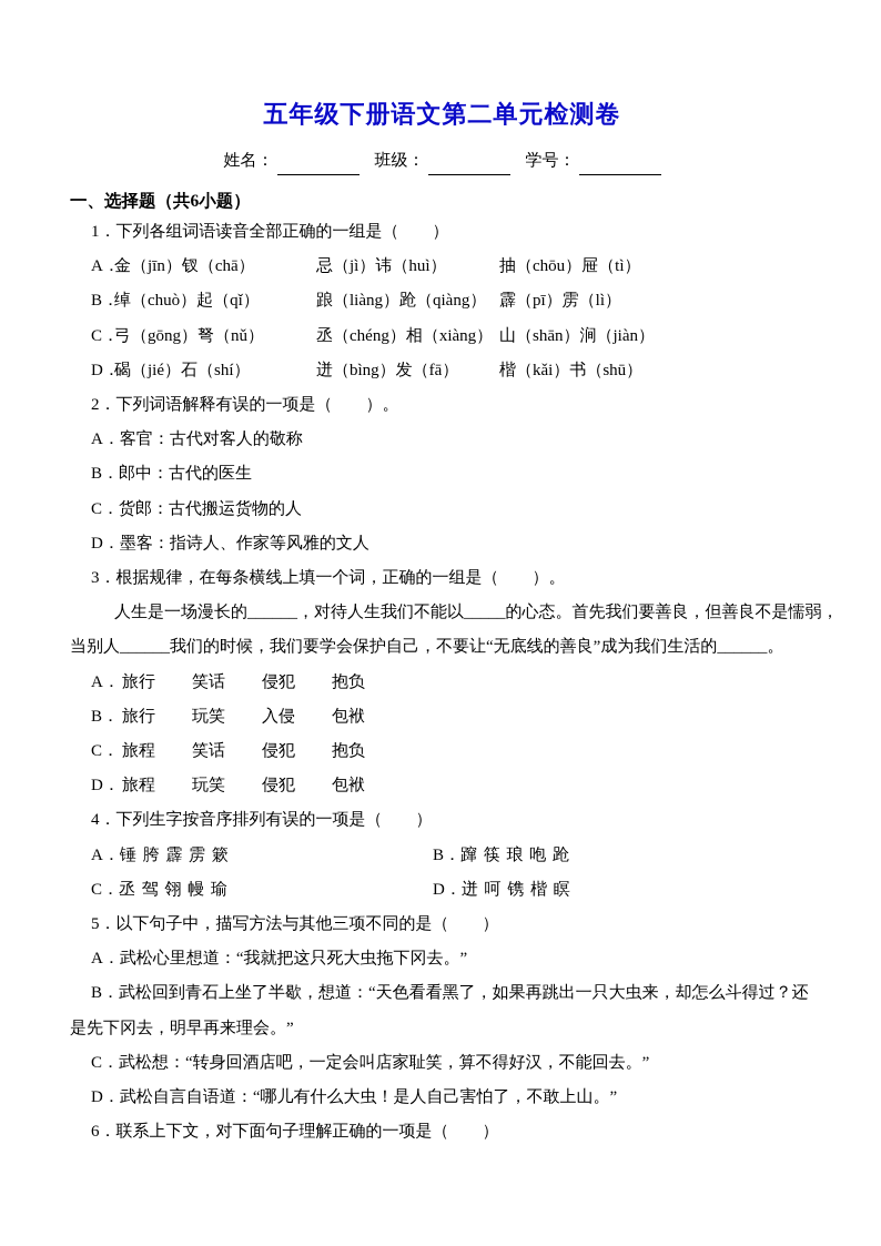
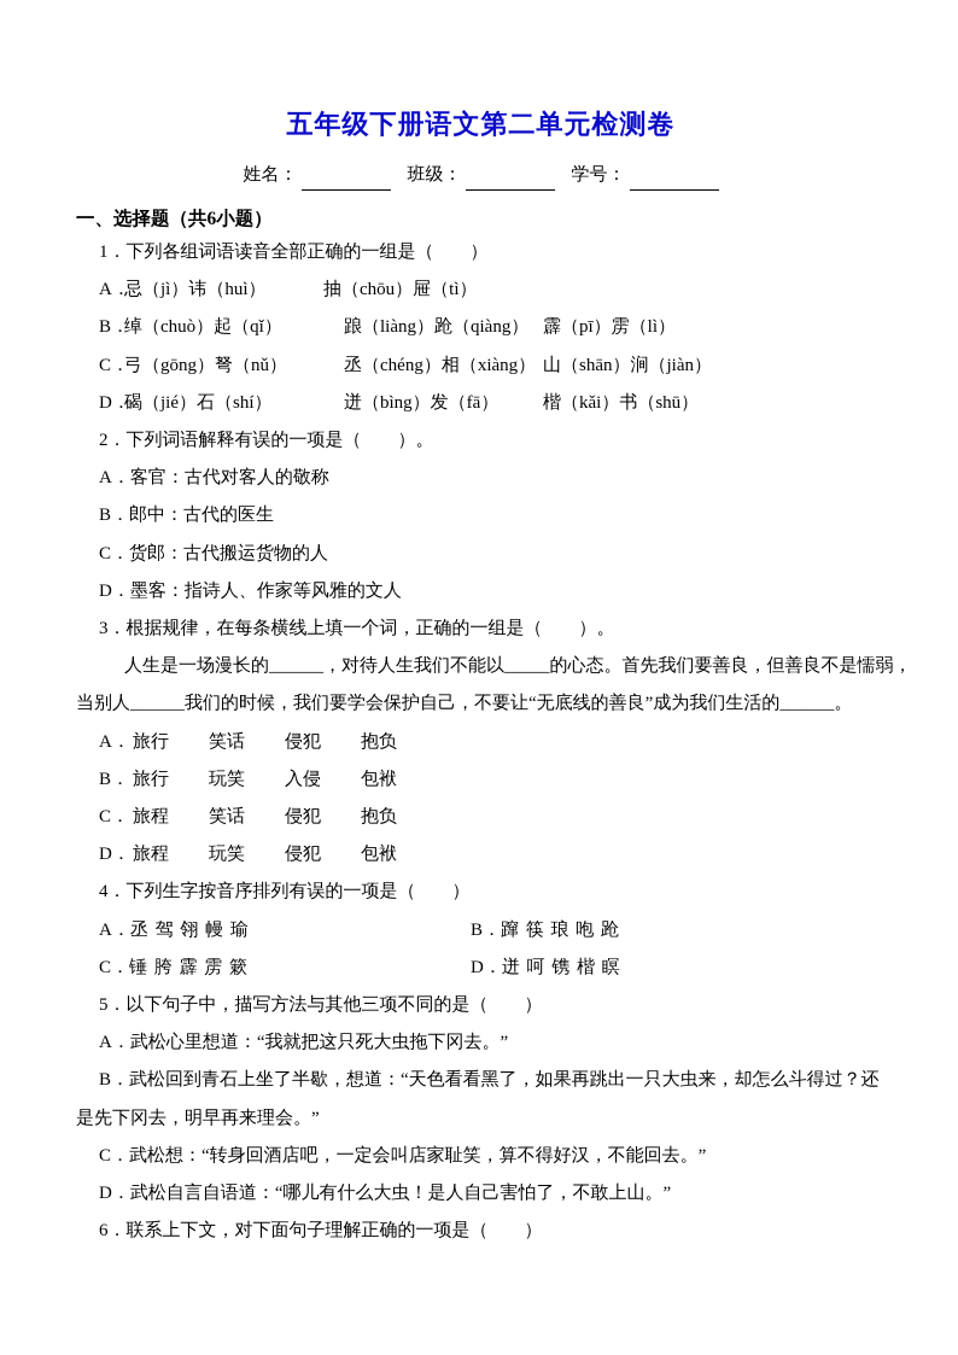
  五年级下册语文第二单元检测卷
  姓名：
  班级：
  学号：
  一、选择题（共6小题）
  1．下列各组词语读音全部正确的一组是（ ）
  A．
- 金（jīn）钗（chā）
  忌（jì）讳（huì）
  抽（chōu）屉（tì）
  B．
  绰（chuò）起（qǐ）
  踉（liàng）跄（qiàng）
  霹（pī）雳（lì）
  C．
  弓（gōng）弩（nǔ）
  丞（chéng）相（xiàng）
  山（shān）涧（jiàn）
  D．
  碣（jié）石（shí）
  迸（bìng）发（fā）
  楷（kǎi）书（shū）
  2．下列词语解释有误的一项是（ ）。
  A．客官：古代对客人的敬称
  B．郎中：古代的医生
  C．货郎：古代搬运货物的人
  D．墨客：指诗人、作家等风雅的文人
  3．根据规律，在每条横线上填一个词，正确的一组是（ ）。
  人生是一场漫长的______，对待人生我们不能以_____的心态。首先我们要善良，但善良不是懦弱，
  当别人______我们的时候，我们要学会保护自己，不要让“无底线的善良”成为我们生活的______。
  A．
  旅行
  笑话
  侵犯
  抱负
  B．
  旅行
  玩笑
  入侵
  包袱
  C．
  旅程
  笑话
  侵犯
  抱负
  D．
  旅程
  玩笑
  侵犯
  包袱
  4．下列生字按音序排列有误的一项是（ ）
- A．锤 胯 霹 雳 簌
+ A．丞 驾 翎 幔 瑜
  B．蹿 筷 琅 咆 跄
- C．丞 驾 翎 幔 瑜
+ C．锤 胯 霹 雳 簌
  D．迸 呵 镌 楷 瞑
  5．以下句子中，描写方法与其他三项不同的是（ ）
  A．武松心里想道：“我就把这只死大虫拖下冈去。”
  B．武松回到青石上坐了半歇，想道：“天色看看黑了，如果再跳出一只大虫来，却怎么斗得过？还是先下冈去，明早再来理会。”
  C．武松想：“转身回酒店吧，一定会叫店家耻笑，算不得好汉，不能回去。”
  D．武松自言自语道：“哪儿有什么大虫！是人自己害怕了，不敢上山。”
  6．联系上下文，对下面句子理解正确的一项是（ ）
